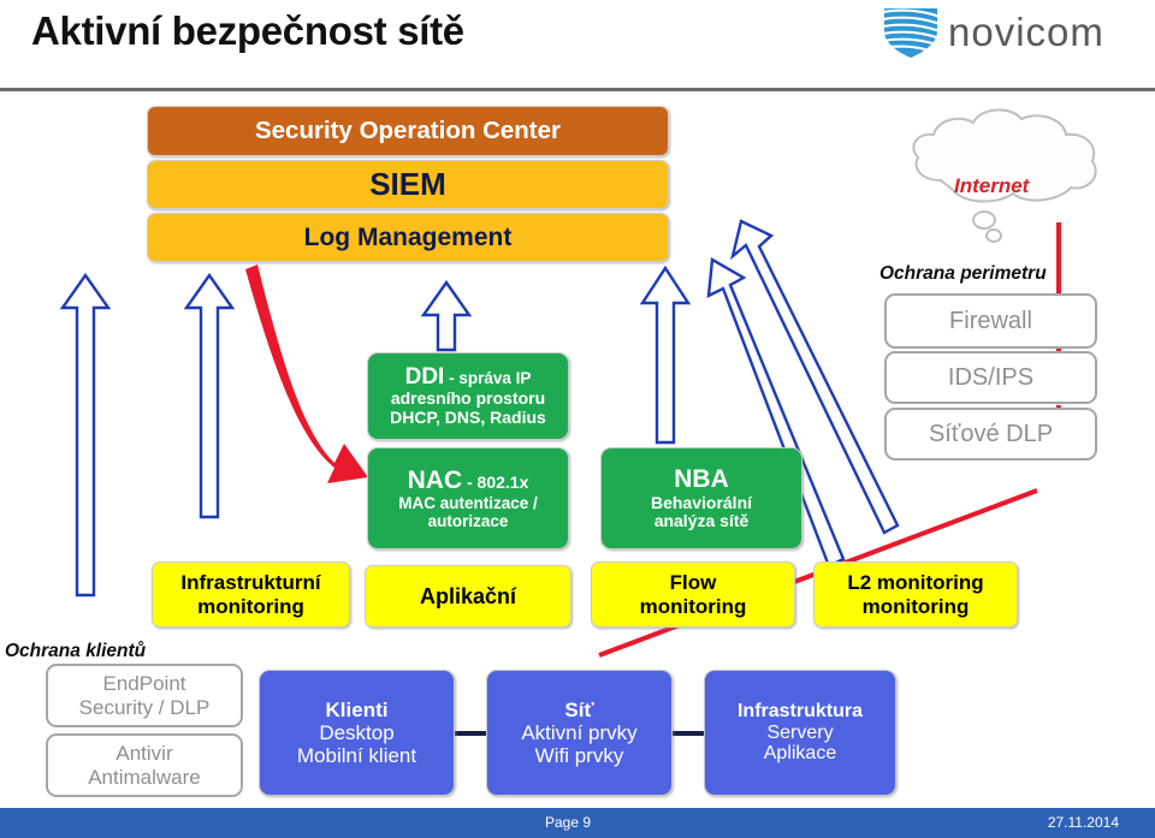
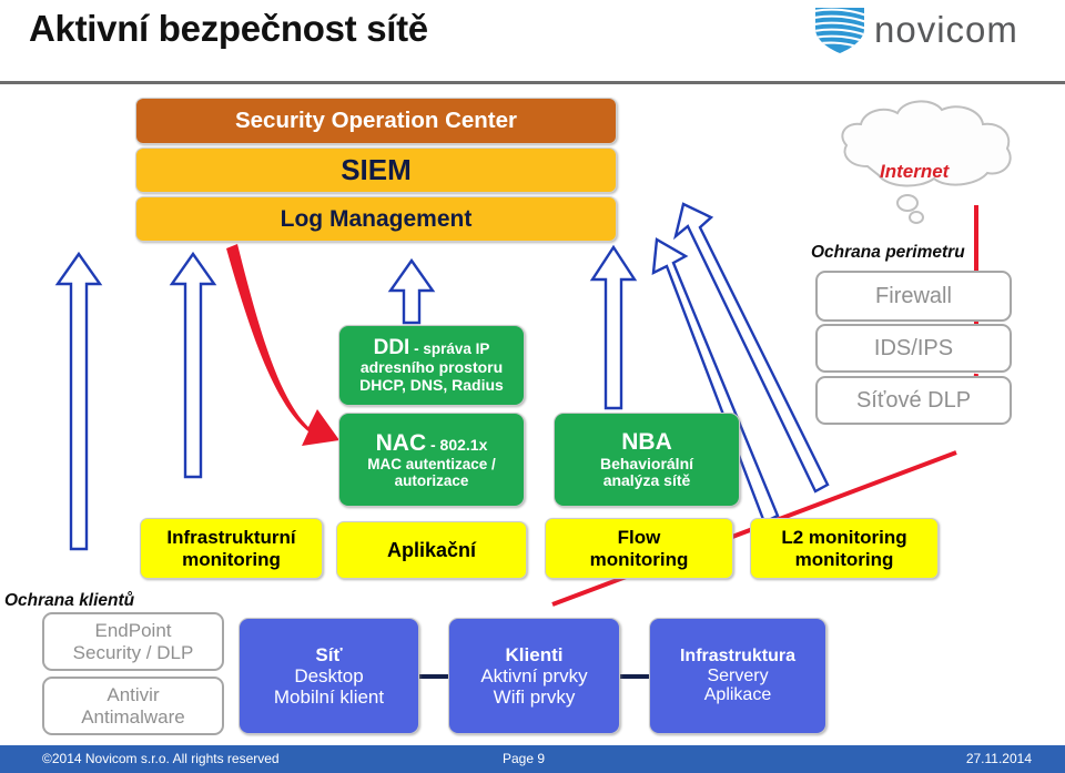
  Aktivní bezpečnost sítě
  novicom
  Internet
  Security Operation Center
  SIEM
  Log Management
  DDI - správa IP
  adresního prostoru
  DHCP, DNS, Radius
  NAC - 802.1x
  MAC autentizace /
  autorizace
  NBA
  Behaviorální
  analýza sítě
  Infrastrukturní
  monitoring
  Aplikační
  Flow
  monitoring
  L2 monitoring
  monitoring
- Klienti
+ Síť
  Desktop
  Mobilní klient
- Síť
+ Klienti
  Aktivní prvky
  Wifi prvky
  Infrastruktura
  Servery
  Aplikace
  Ochrana klientů
  EndPoint
  Security / DLP
  Antivir
  Antimalware
  Ochrana perimetru
  Firewall
  IDS/IPS
  Síťové DLP
+ ©2014 Novicom s.r.o. All rights reserved
  Page 9
  27.11.2014
